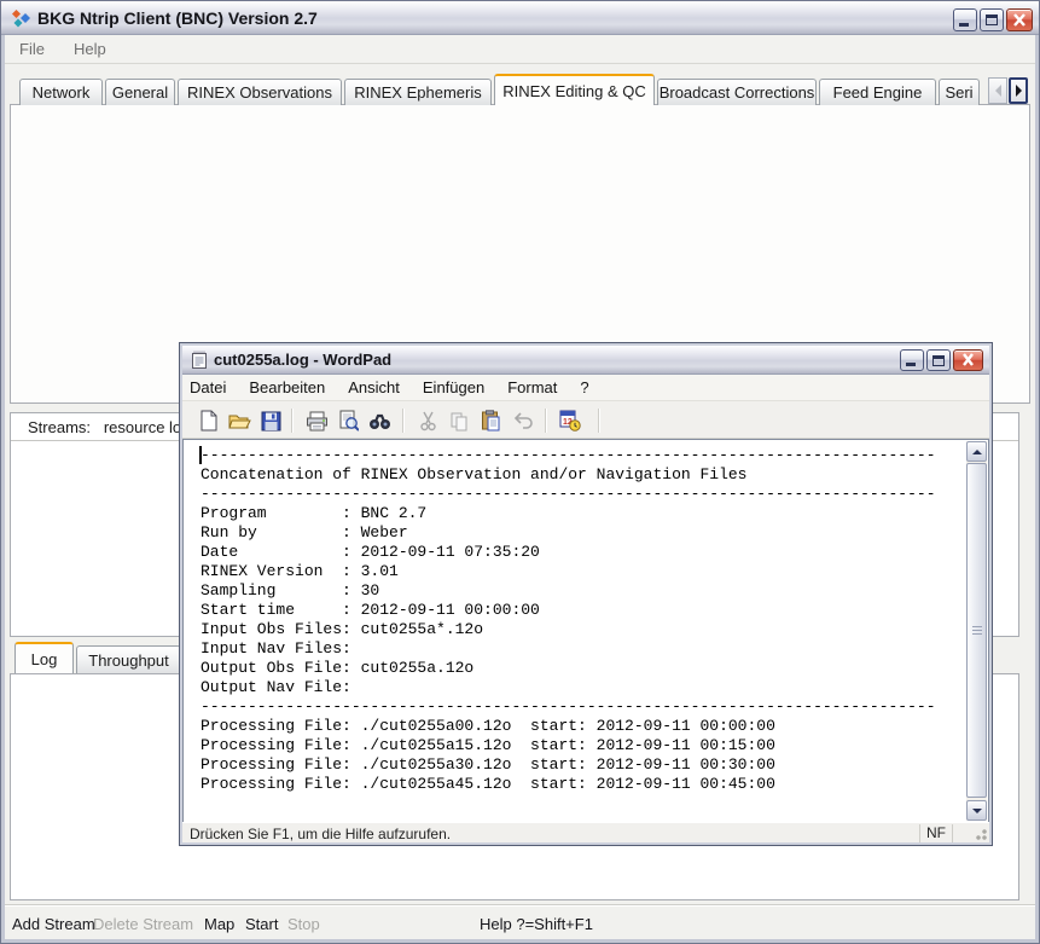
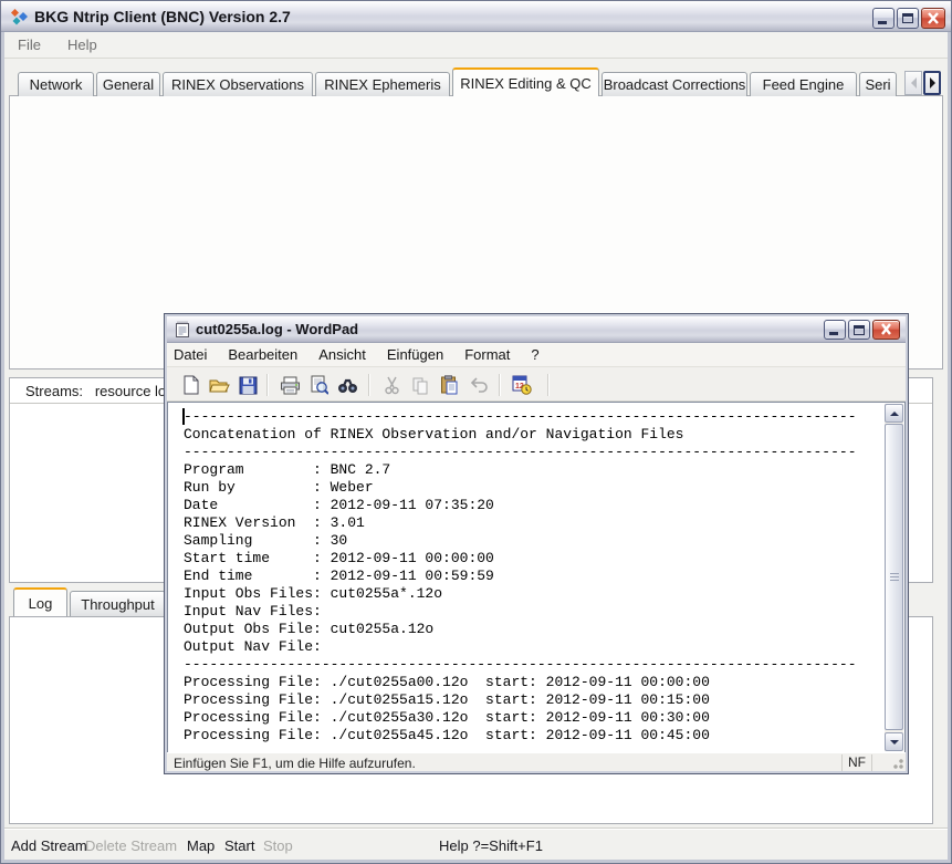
  BKG Ntrip Client (BNC) Version 2.7
  File
  Help
  Network
  General
  RINEX Observations
  RINEX Ephemeris
  RINEX Editing & QC
  Broadcast Corrections
  Feed Engine
  Seri
  Streams: resource lo
  Log
  Throughput
  Add Stream
  Delete Stream
  Map
  Start
  Stop
  Help ?=Shift+F1
  cut0255a.log - WordPad
  Datei
  Bearbeiten
  Ansicht
  Einfügen
  Format
  ?
  ------------------------------------------------------------------------------
  Concatenation of RINEX Observation and/or Navigation Files
  ------------------------------------------------------------------------------
  Program : BNC 2.7
  Run by : Weber
  Date : 2012-09-11 07:35:20
  RINEX Version : 3.01
  Sampling : 30
  Start time : 2012-09-11 00:00:00
+ End time : 2012-09-11 00:59:59
  Input Obs Files: cut0255a*.12o
  Input Nav Files:
  Output Obs File: cut0255a.12o
  Output Nav File:
  ------------------------------------------------------------------------------
  Processing File: ./cut0255a00.12o start: 2012-09-11 00:00:00
  Processing File: ./cut0255a15.12o start: 2012-09-11 00:15:00
  Processing File: ./cut0255a30.12o start: 2012-09-11 00:30:00
  Processing File: ./cut0255a45.12o start: 2012-09-11 00:45:00
- Drücken Sie F1, um die Hilfe aufzurufen.
+ Einfügen Sie F1, um die Hilfe aufzurufen.
  NF
